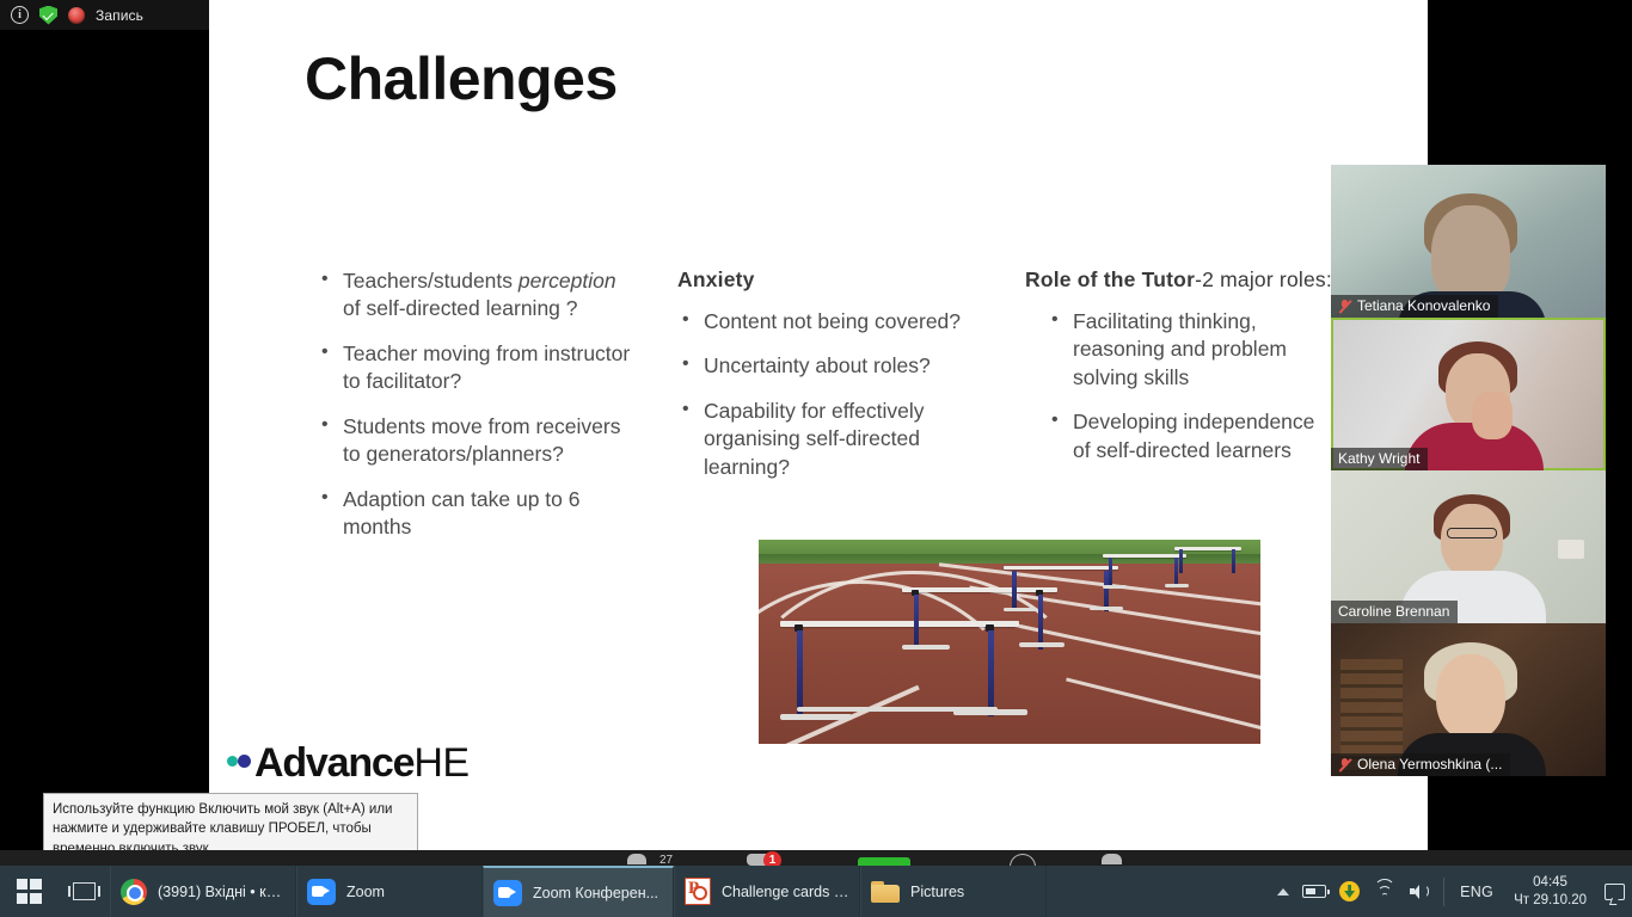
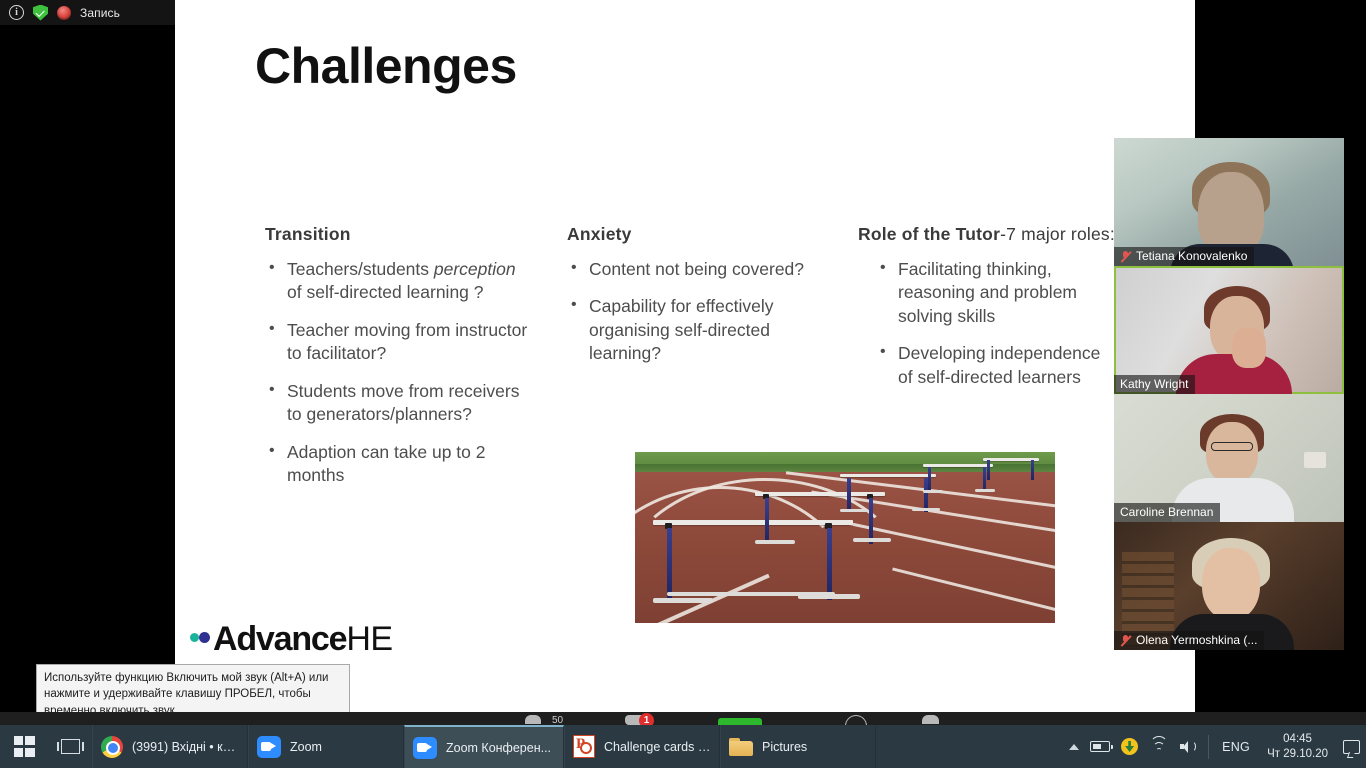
  i
  Запись
  Challenges
+ Transition
  Teachers/students perception of self-directed learning ?
  Teacher moving from instructor to facilitator?
  Students move from receivers to generators/planners?
- Adaption can take up to 6 months
+ Adaption can take up to 2 months
  Anxiety
  Content not being covered?
- Uncertainty about roles?
  Capability for effectively organising self-directed learning?
- Role of the Tutor-2 major roles:
+ Role of the Tutor-7 major roles:
  Facilitating thinking, reasoning and problem solving skills
  Developing independence of self-directed learners
  Advance
  HE
  Используйте функцию Включить мой звук (Alt+A) или нажмите и удерживайте клавишу ПРОБЕЛ, чтобы временно включить звук.
  Tetiana Konovalenko
  Kathy Wright
  Caroline Brennan
  Olena Yermoshkina (...
- 27
+ 50
  1
  (3991) Вхідні • ко...
  Zoom
  Zoom Конферен...
  Challenge cards G.
  Pictures
  ENG
  04:45
  Чт 29.10.20
